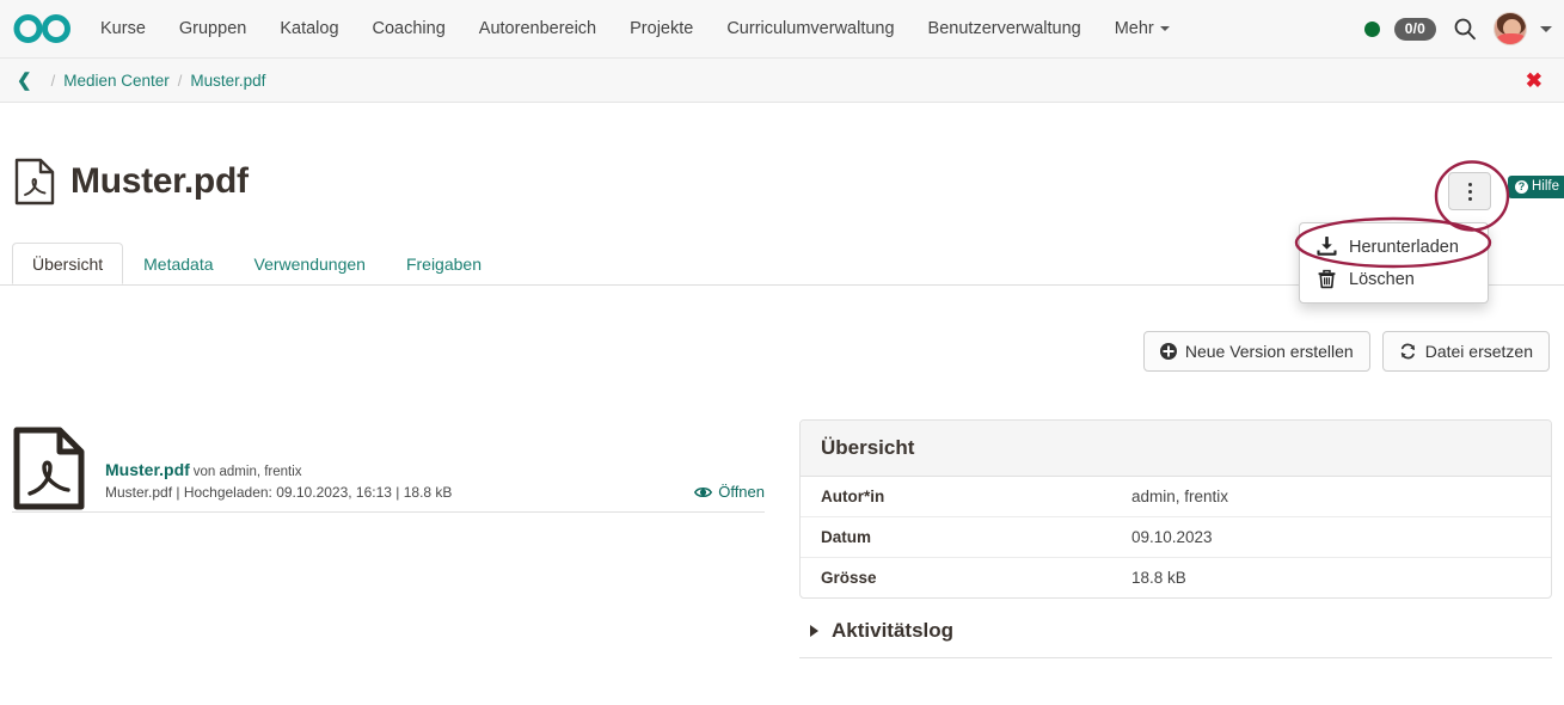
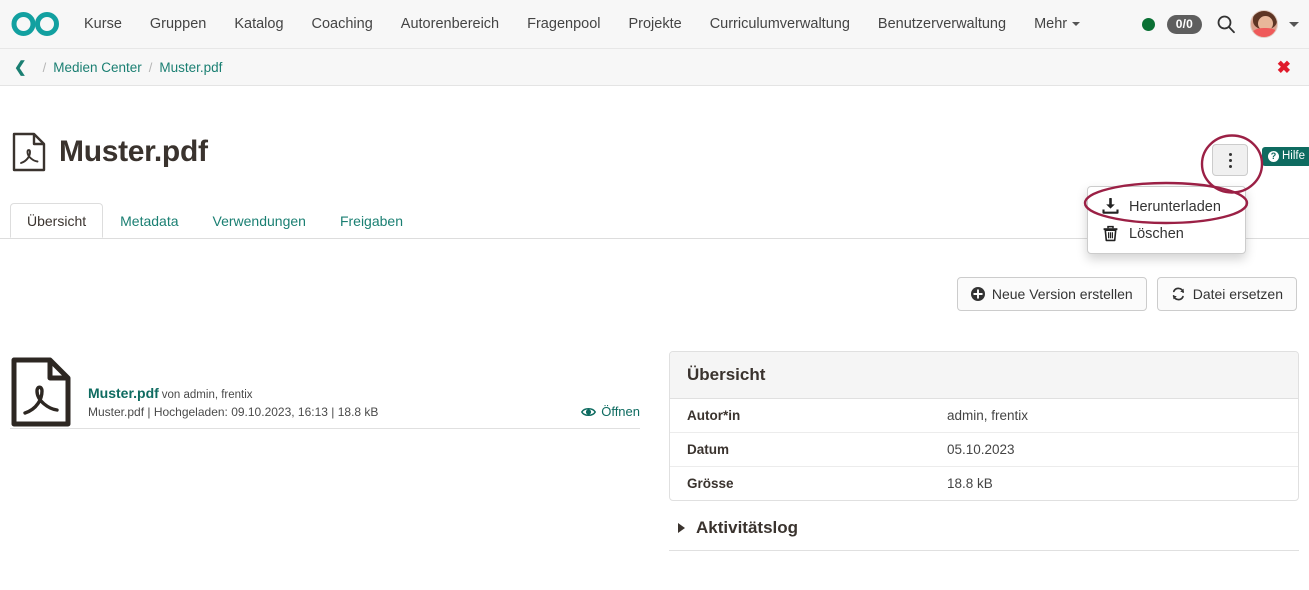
  Kurse
  Gruppen
  Katalog
  Coaching
  Autorenbereich
+ Fragenpool
  Projekte
  Curriculumverwaltung
  Benutzerverwaltung
  Mehr
  0/0
  ❮
  /
  Medien Center
  /
  Muster.pdf
  ✖
  Muster.pdf
  ?
  Hilfe
  Übersicht
  Metadata
  Verwendungen
  Freigaben
  Herunterladen
  Löschen
  Neue Version erstellen
  Datei ersetzen
  Muster.pdf von admin, frentix
  Muster.pdf | Hochgeladen: 09.10.2023, 16:13 | 18.8 kB
  Öffnen
  Übersicht
  Autor*in	admin, frentix
- Datum	09.10.2023
+ Datum	05.10.2023
  Grösse	18.8 kB
  Aktivitätslog
